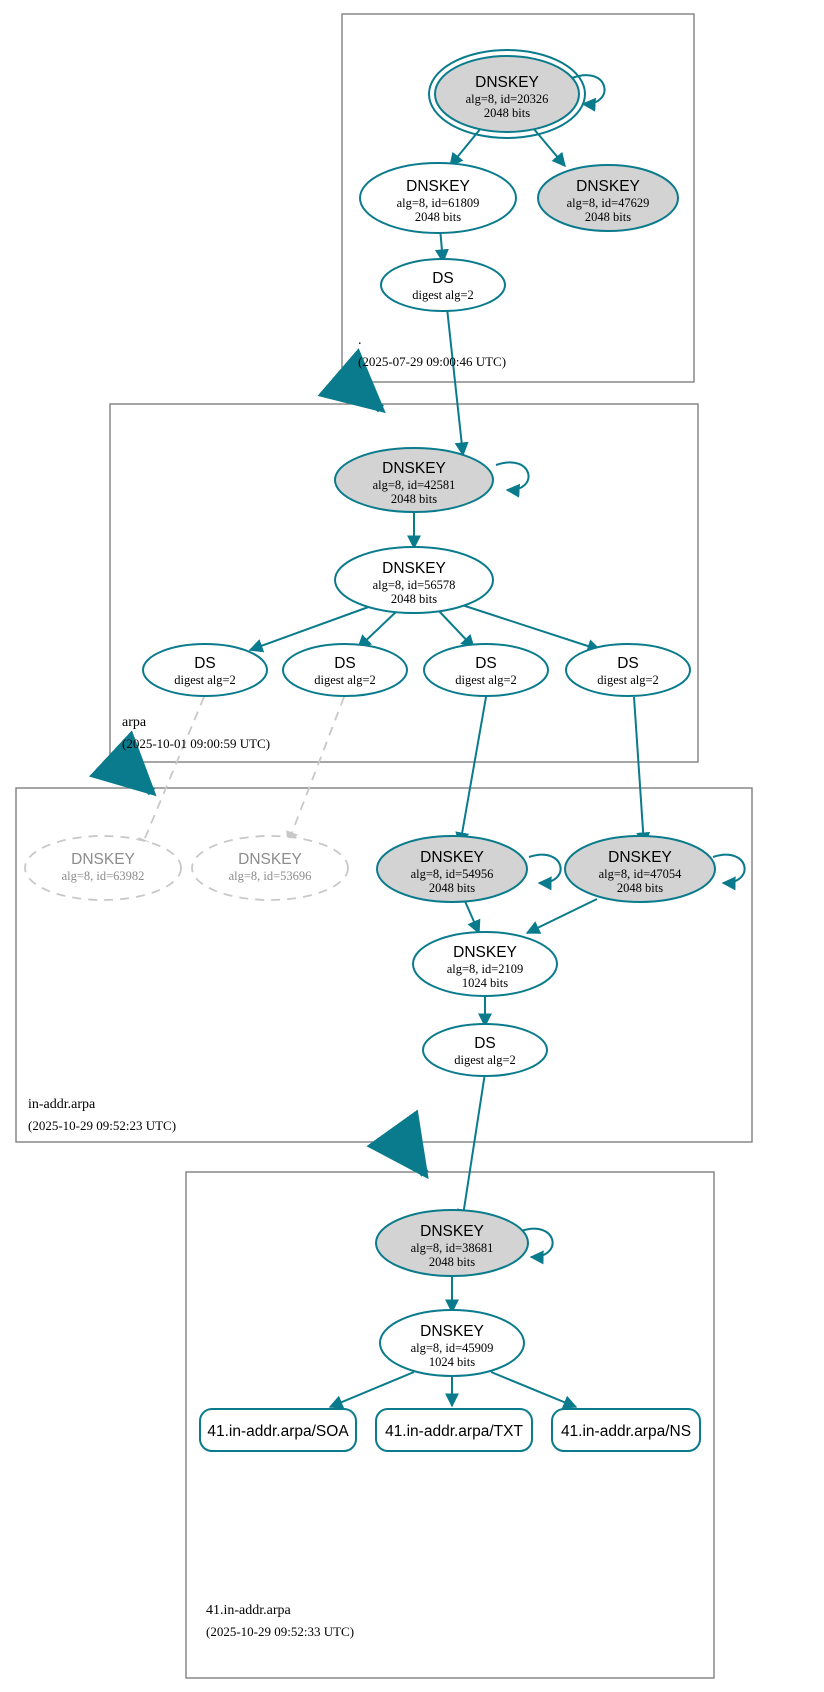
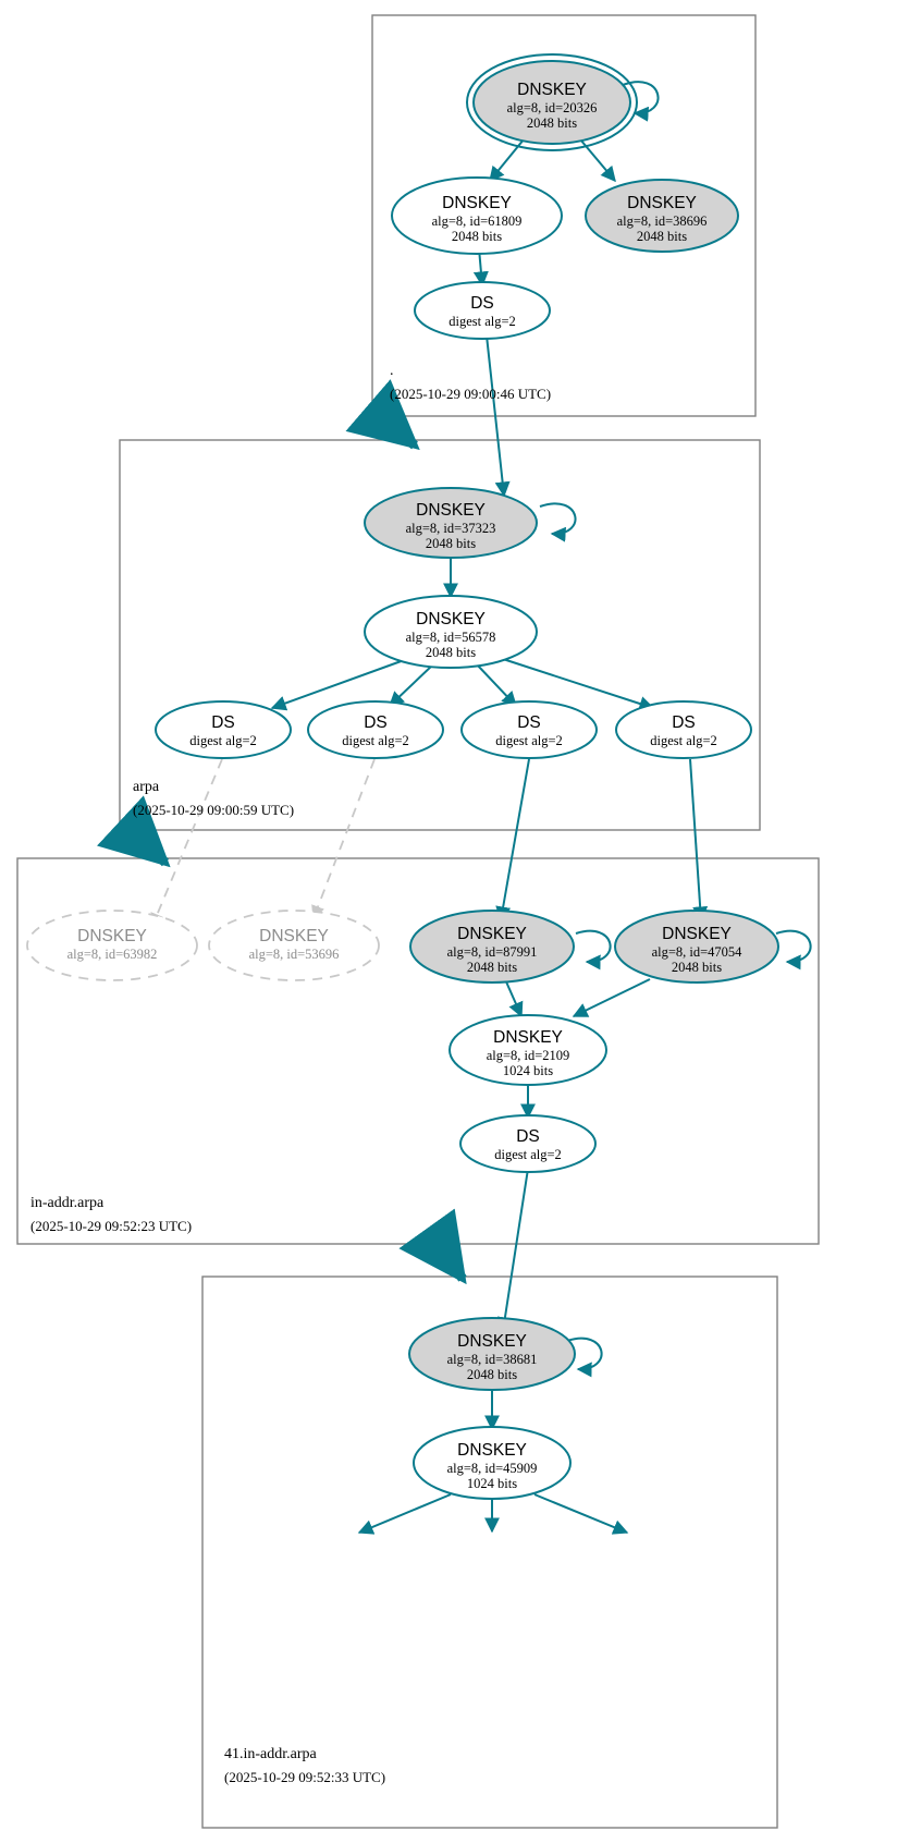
  DNSKEY
  alg=8, id=20326
  2048 bits
  DNSKEY
  alg=8, id=61809
  2048 bits
  DNSKEY
- alg=8, id=47629
+ alg=8, id=38696
  2048 bits
  DS
  digest alg=2
  .
- (2025-07-29 09:00:46 UTC)
+ (2025-10-29 09:00:46 UTC)
  DNSKEY
- alg=8, id=42581
+ alg=8, id=37323
  2048 bits
  DNSKEY
  alg=8, id=56578
  2048 bits
  DS
  digest alg=2
  DS
  digest alg=2
  DS
  digest alg=2
  DS
  digest alg=2
  arpa
- (2025-10-01 09:00:59 UTC)
+ (2025-10-29 09:00:59 UTC)
  DNSKEY
  alg=8, id=63982
  DNSKEY
  alg=8, id=53696
  DNSKEY
- alg=8, id=54956
+ alg=8, id=87991
  2048 bits
  DNSKEY
  alg=8, id=47054
  2048 bits
  DNSKEY
  alg=8, id=2109
  1024 bits
  DS
  digest alg=2
  in-addr.arpa
  (2025-10-29 09:52:23 UTC)
  DNSKEY
  alg=8, id=38681
  2048 bits
  DNSKEY
  alg=8, id=45909
  1024 bits
- 41.in-addr.arpa/SOA
- 41.in-addr.arpa/TXT
- 41.in-addr.arpa/NS
  41.in-addr.arpa
  (2025-10-29 09:52:33 UTC)
